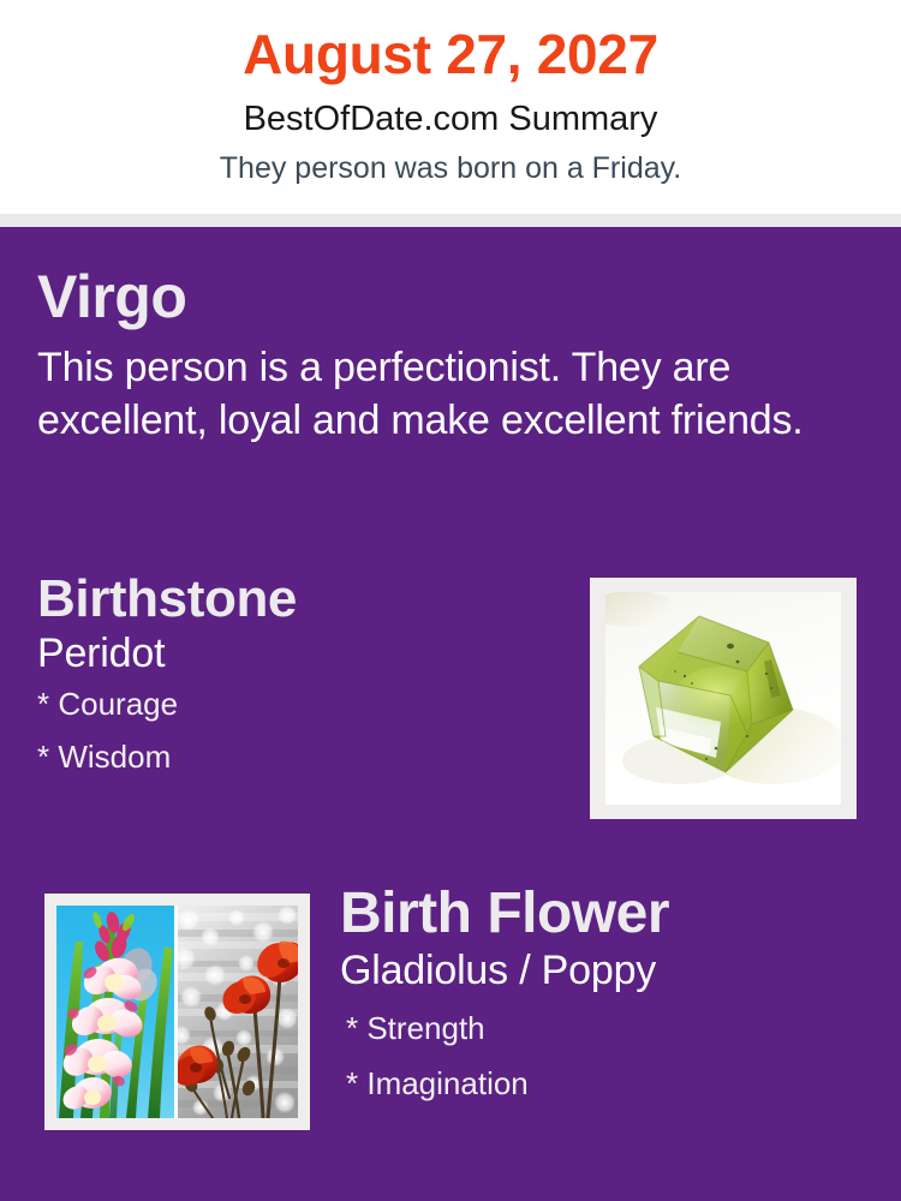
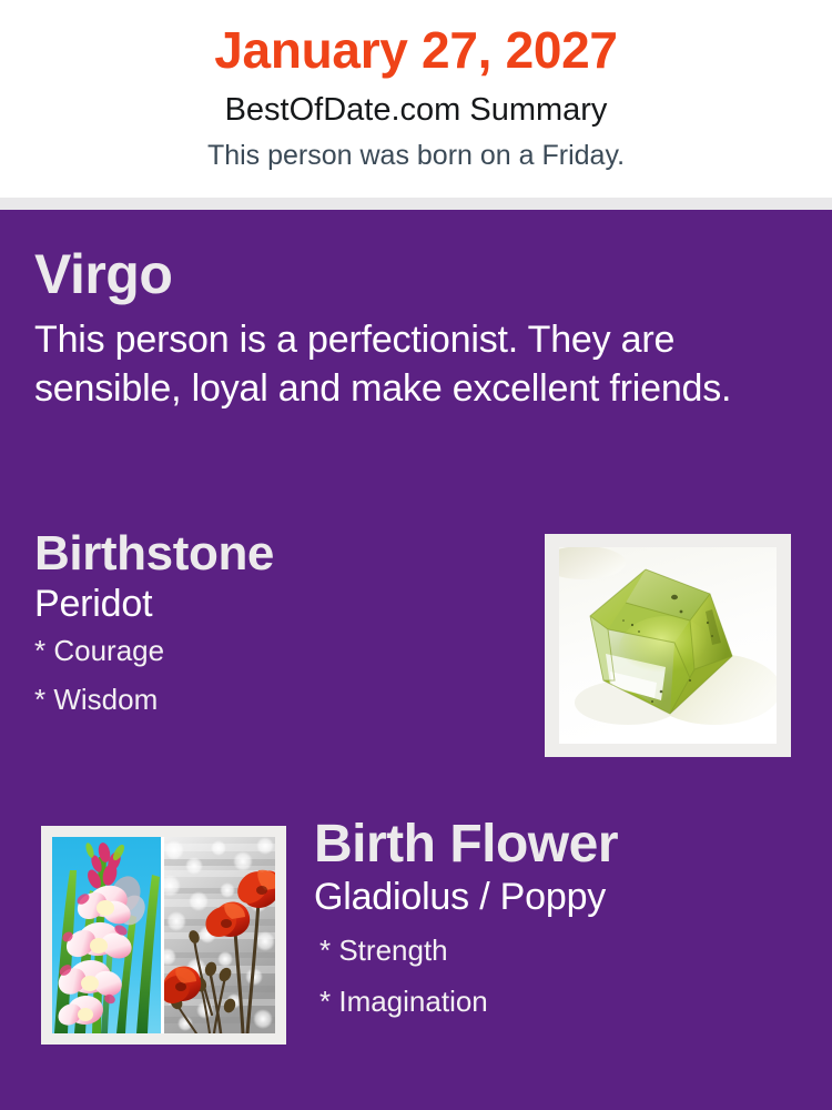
- August 27, 2027
+ January 27, 2027
  BestOfDate.com Summary
- They person was born on a Friday.
+ This person was born on a Friday.
  Virgo
- This person is a perfectionist. They are excellent, loyal and make excellent friends.
+ This person is a perfectionist. They are sensible, loyal and make excellent friends.
  Birthstone
  Peridot
  * Courage
  * Wisdom
  Birth Flower
  Gladiolus / Poppy
  * Strength
  * Imagination
